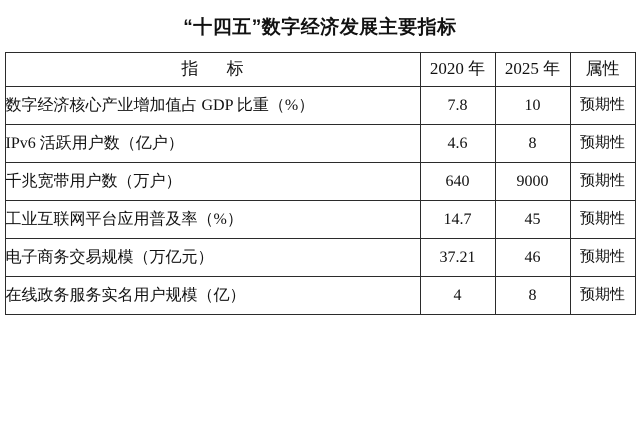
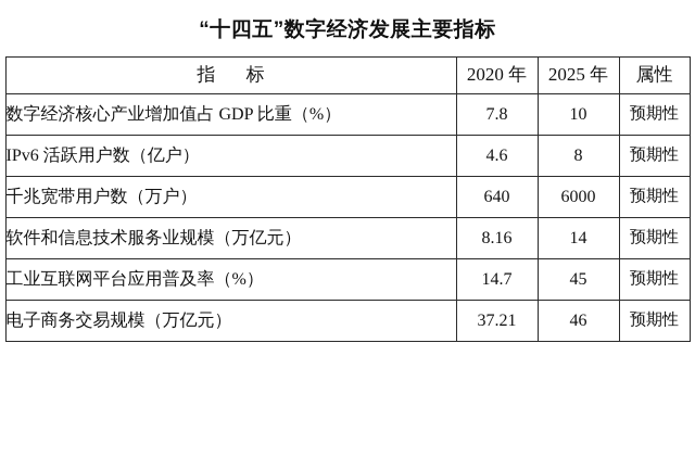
  “十四五”数字经济发展主要指标
  指 标	2020 年	2025 年	属性
  数字经济核心产业增加值占 GDP 比重（%）	7.8	10	预期性
  IPv6 活跃用户数（亿户）	4.6	8	预期性
- 千兆宽带用户数（万户）	640	9000	预期性
+ 千兆宽带用户数（万户）	640	6000	预期性
+ 软件和信息技术服务业规模（万亿元）	8.16	14	预期性
  工业互联网平台应用普及率（%）	14.7	45	预期性
  电子商务交易规模（万亿元）	37.21	46	预期性
- 在线政务服务实名用户规模（亿）	4	8	预期性
